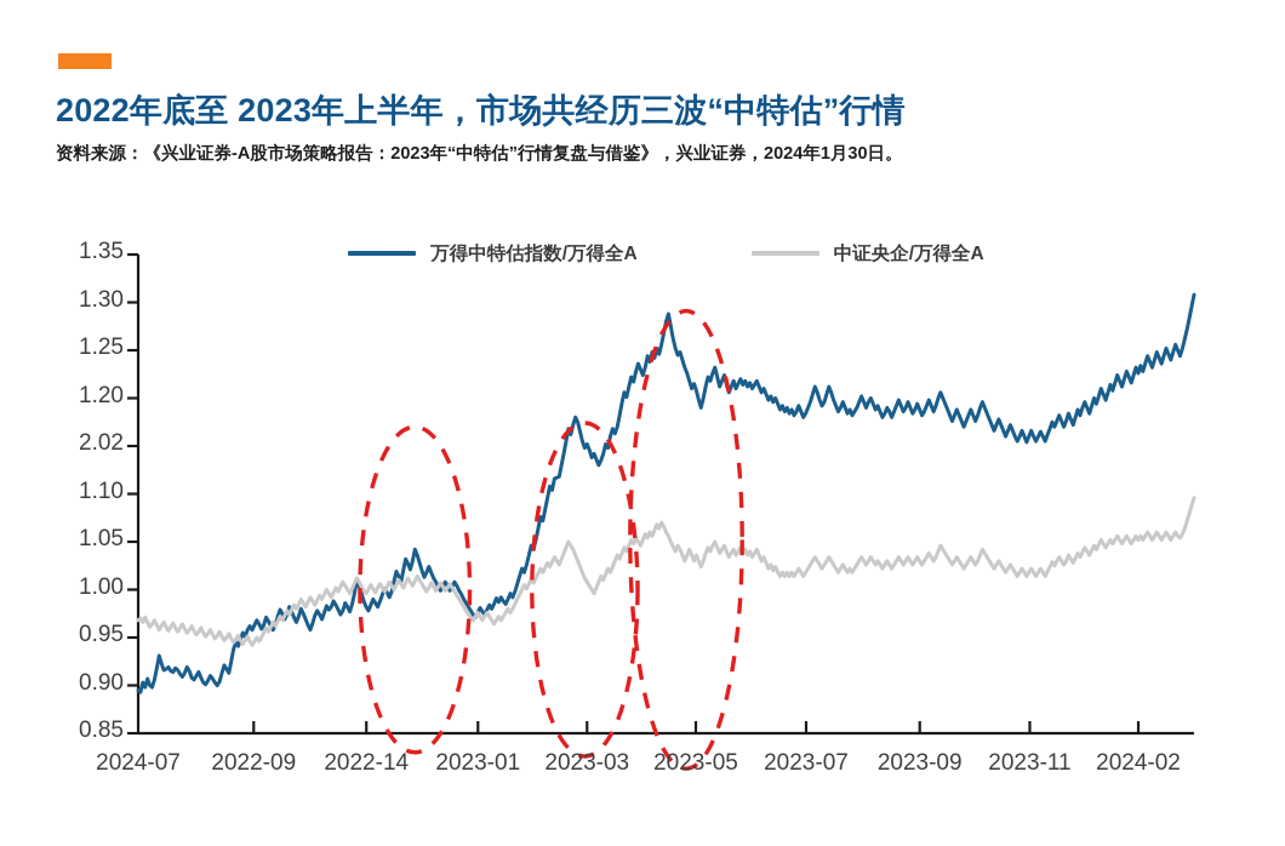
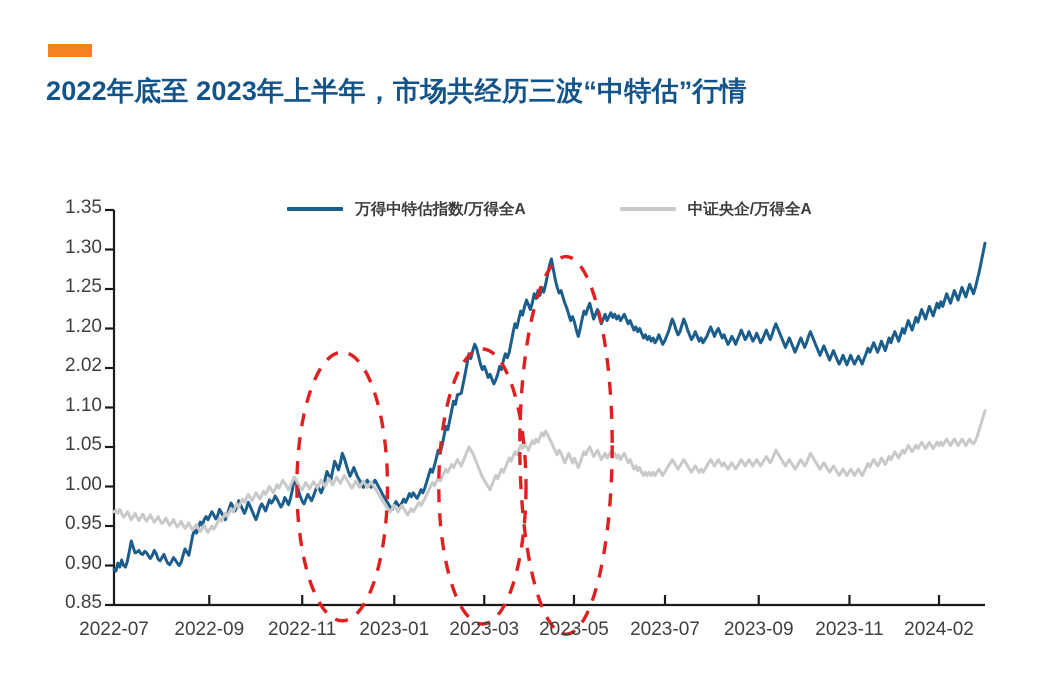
  2022年底至 2023年上半年，市场共经历三波“中特估”行情
- 资料来源：《兴业证券-A股市场策略报告：2023年“中特估”行情复盘与借鉴》，兴业证券，2024年1月30日。
  万得中特估指数/万得全A
  中证央企/万得全A
  0.85
  0.90
  0.95
  1.00
  1.05
  1.10
  2.02
  1.20
  1.25
  1.30
  1.35
- 2024-07
+ 2022-07
  2022-09
- 2022-14
+ 2022-11
  2023-01
  2023-03
  2023-05
  2023-07
  2023-09
  2023-11
  2024-02
